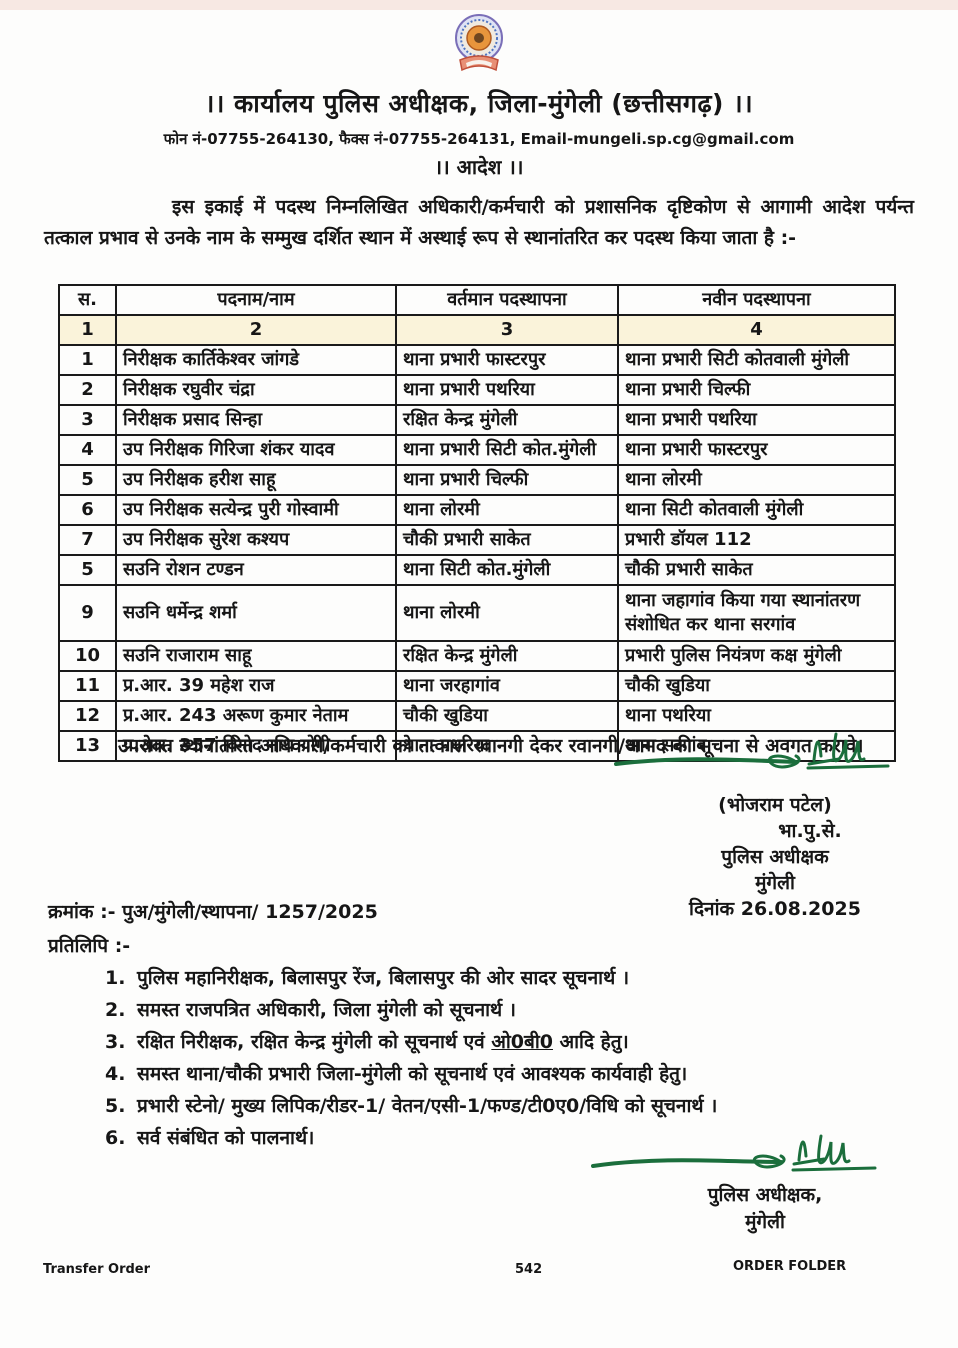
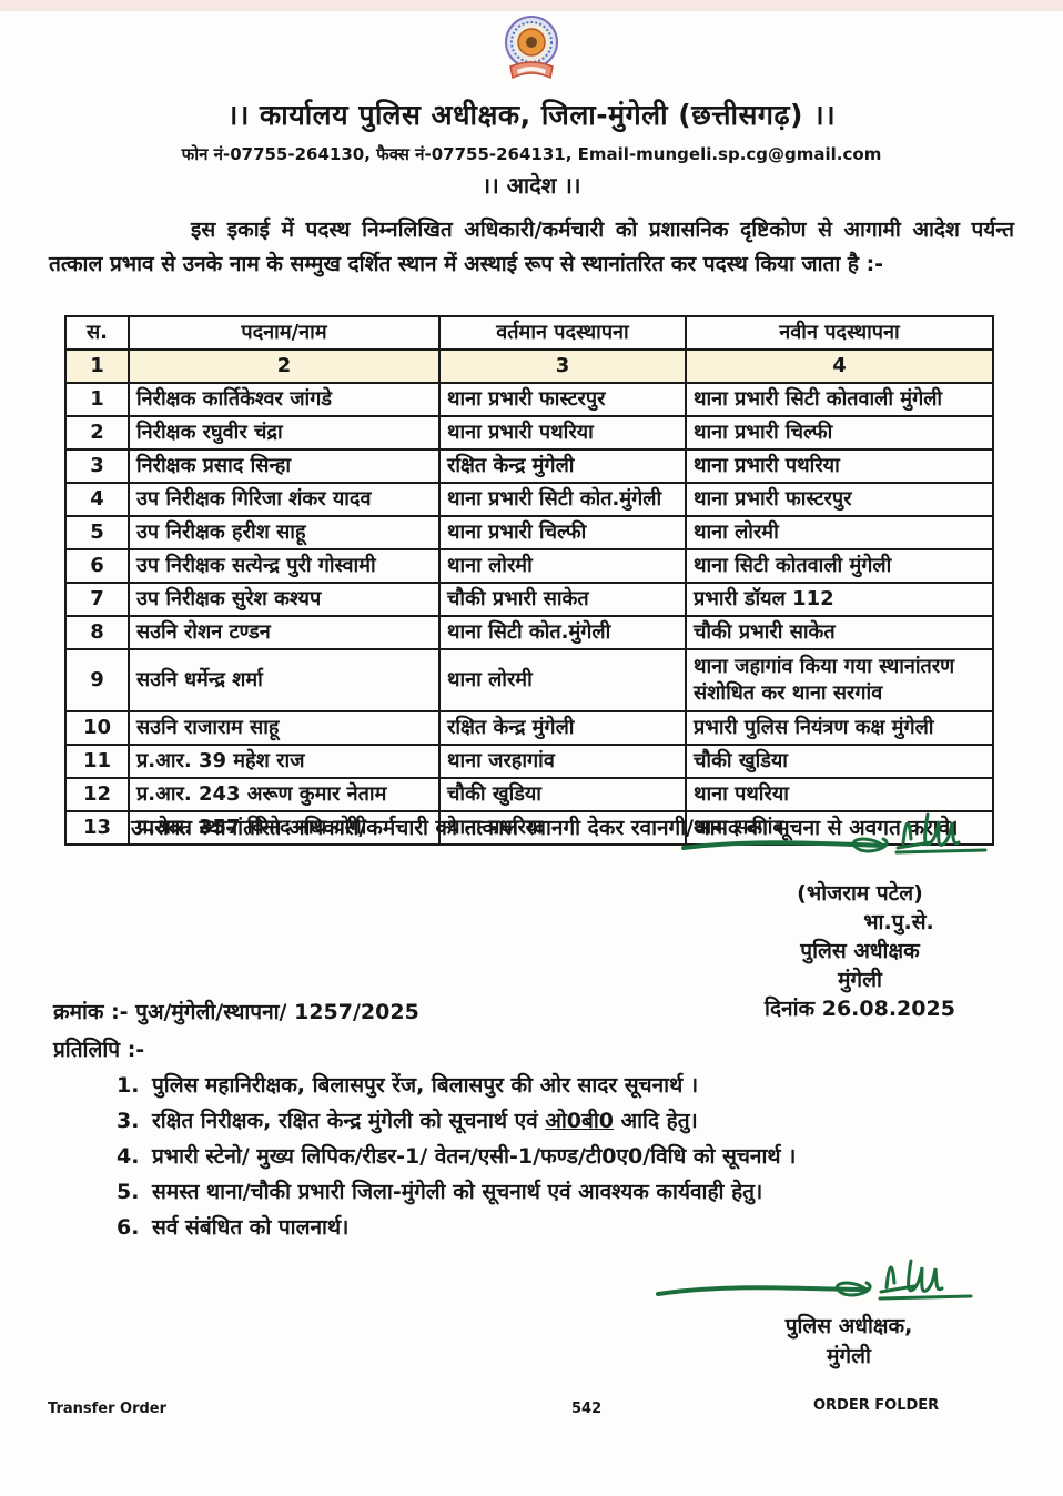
  ।। कार्यालय पुलिस अधीक्षक, जिला-मुंगेली (छत्तीसगढ़) ।।
  फोन नं-07755-264130, फैक्स नं-07755-264131, Email-mungeli.sp.cg@gmail.com
  ।। आदेश ।।
  इस इकाई में पदस्थ निम्नलिखित अधिकारी/कर्मचारी को प्रशासनिक दृष्टिकोण से आगामी आदेश पर्यन्त तत्काल प्रभाव से उनके नाम के सम्मुख दर्शित स्थान में अस्थाई रूप से स्थानांतरित कर पदस्थ किया जाता है :-
  स.	पदनाम/नाम	वर्तमान पदस्थापना	नवीन पदस्थापना
  1	2	3	4
  1	निरीक्षक कार्तिकेश्वर जांगडे	थाना प्रभारी फास्टरपुर	थाना प्रभारी सिटी कोतवाली मुंगेली
  2	निरीक्षक रघुवीर चंद्रा	थाना प्रभारी पथरिया	थाना प्रभारी चिल्फी
  3	निरीक्षक प्रसाद सिन्हा	रक्षित केन्द्र मुंगेली	थाना प्रभारी पथरिया
  4	उप निरीक्षक गिरिजा शंकर यादव	थाना प्रभारी सिटी कोत.मुंगेली	थाना प्रभारी फास्टरपुर
  5	उप निरीक्षक हरीश साहू	थाना प्रभारी चिल्फी	थाना लोरमी
  6	उप निरीक्षक सत्येन्द्र पुरी गोस्वामी	थाना लोरमी	थाना सिटी कोतवाली मुंगेली
  7	उप निरीक्षक सुरेश कश्यप	चौकी प्रभारी साकेत	प्रभारी डॉयल 112
- 5	सउनि रोशन टण्डन	थाना सिटी कोत.मुंगेली	चौकी प्रभारी साकेत
+ 8	सउनि रोशन टण्डन	थाना सिटी कोत.मुंगेली	चौकी प्रभारी साकेत
  9	सउनि धर्मेन्द्र शर्मा	थाना लोरमी	थाना जहागांव किया गया स्थानांतरण संशोधित कर थाना सरगांव
  10	सउनि राजाराम साहू	रक्षित केन्द्र मुंगेली	प्रभारी पुलिस नियंत्रण कक्ष मुंगेली
  11	प्र.आर. 39 महेश राज	थाना जरहागांव	चौकी खुडिया
  12	प्र.आर. 243 अरूण कुमार नेताम	चौकी खुडिया	थाना पथरिया
  13	प्र.आर. 357 विनोद नाथ योगी	थाना पथरिया	थाना सरगांव
  उपरोक्त स्थानांतरित अधिकारी/कर्मचारी को तत्काल रवानगी देकर रवानगी/आमद की सूचना से अवगत करावे
  (भोजराम पटेल)
  भा.पु.से.
  पुलिस अधीक्षक
  मुंगेली
  दिनांक 26.08.2025
  क्रमांक :- पुअ/मुंगेली/स्थापना/ 1257/2025
  प्रतिलिपि :-
  1.
  पुलिस महानिरीक्षक, बिलासपुर रेंज, बिलासपुर की ओर सादर सूचनार्थ ।
- 2.
- समस्त राजपत्रित अधिकारी, जिला मुंगेली को सूचनार्थ ।
  3.
  रक्षित निरीक्षक, रक्षित केन्द्र मुंगेली को सूचनार्थ एवं ओ0बी0 आदि हेतु।
  4.
- समस्त थाना/चौकी प्रभारी जिला-मुंगेली को सूचनार्थ एवं आवश्यक कार्यवाही हेतु।
+ प्रभारी स्टेनो/ मुख्य लिपिक/रीडर-1/ वेतन/एसी-1/फण्ड/टी0ए0/विधि को सूचनार्थ ।
  5.
- प्रभारी स्टेनो/ मुख्य लिपिक/रीडर-1/ वेतन/एसी-1/फण्ड/टी0ए0/विधि को सूचनार्थ ।
+ समस्त थाना/चौकी प्रभारी जिला-मुंगेली को सूचनार्थ एवं आवश्यक कार्यवाही हेतु।
  6.
  सर्व संबंधित को पालनार्थ।
  पुलिस अधीक्षक,
  मुंगेली
  Transfer Order
  542
  ORDER FOLDER
